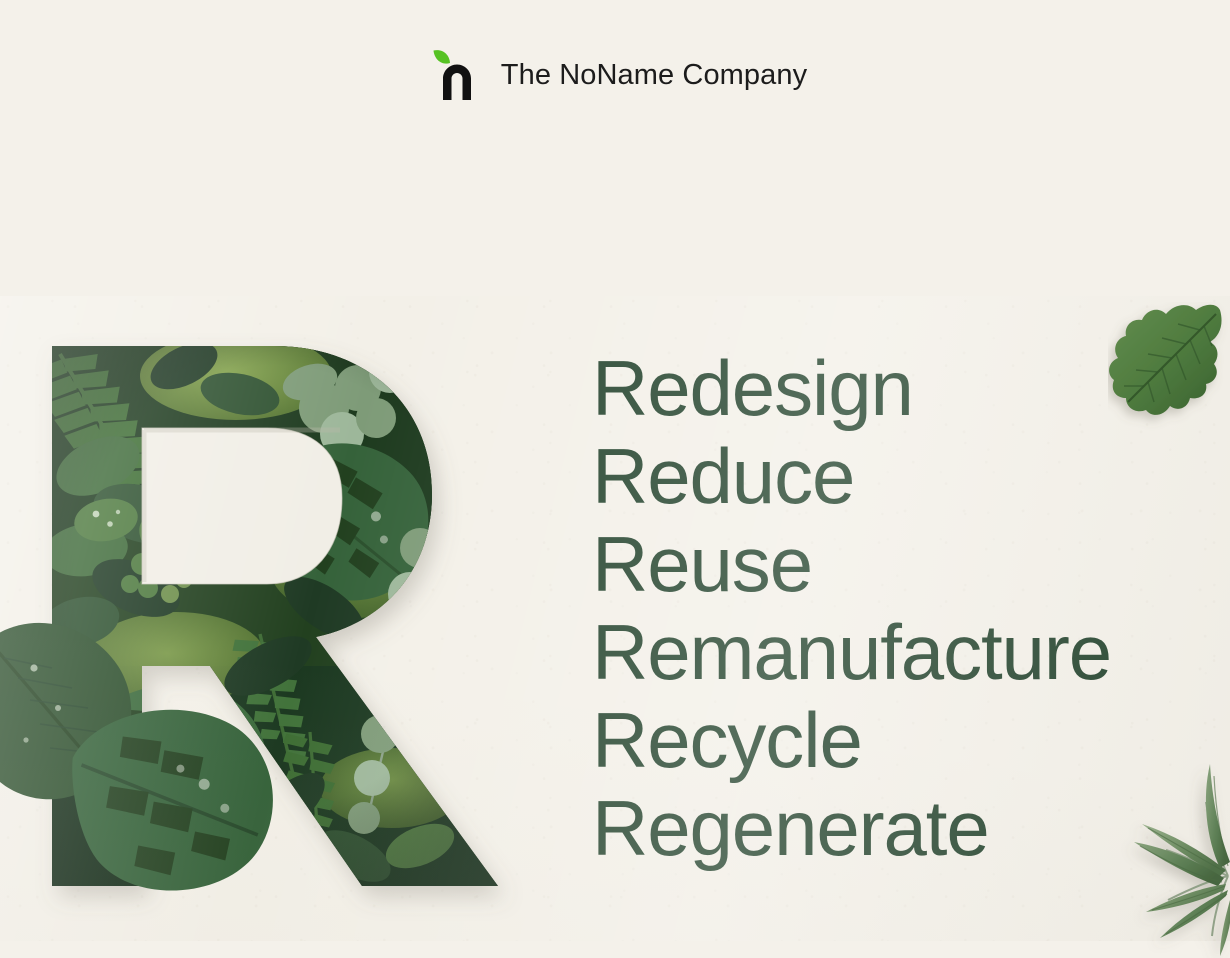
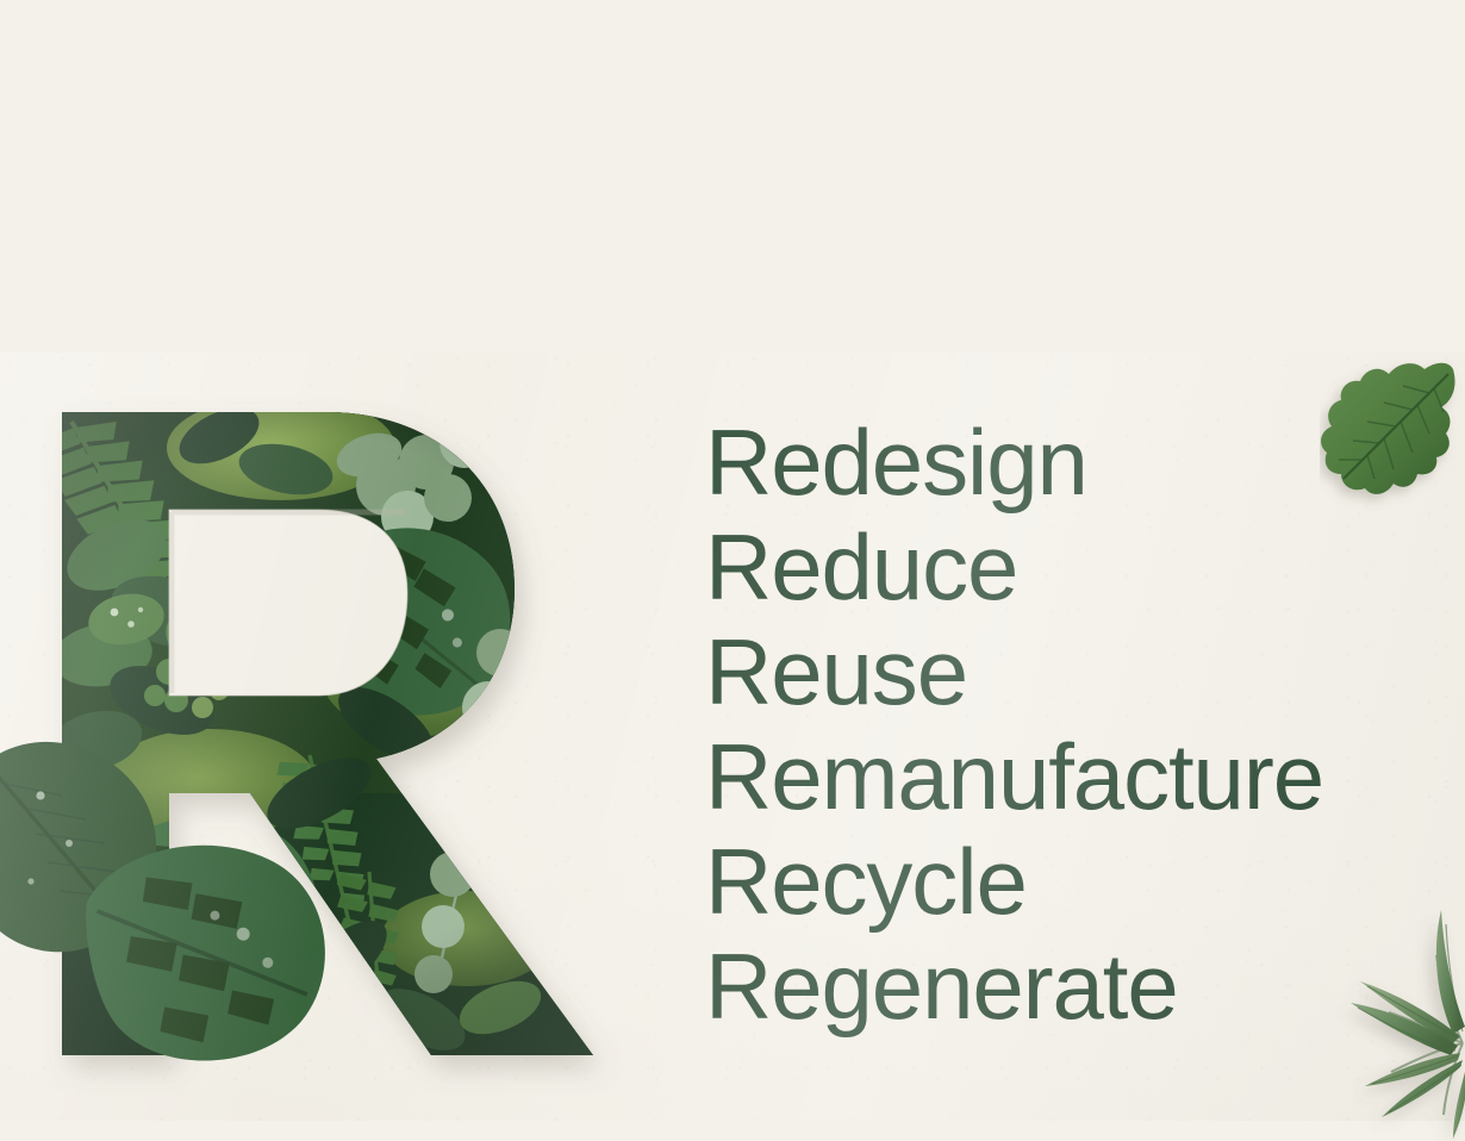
- The NoName Company
